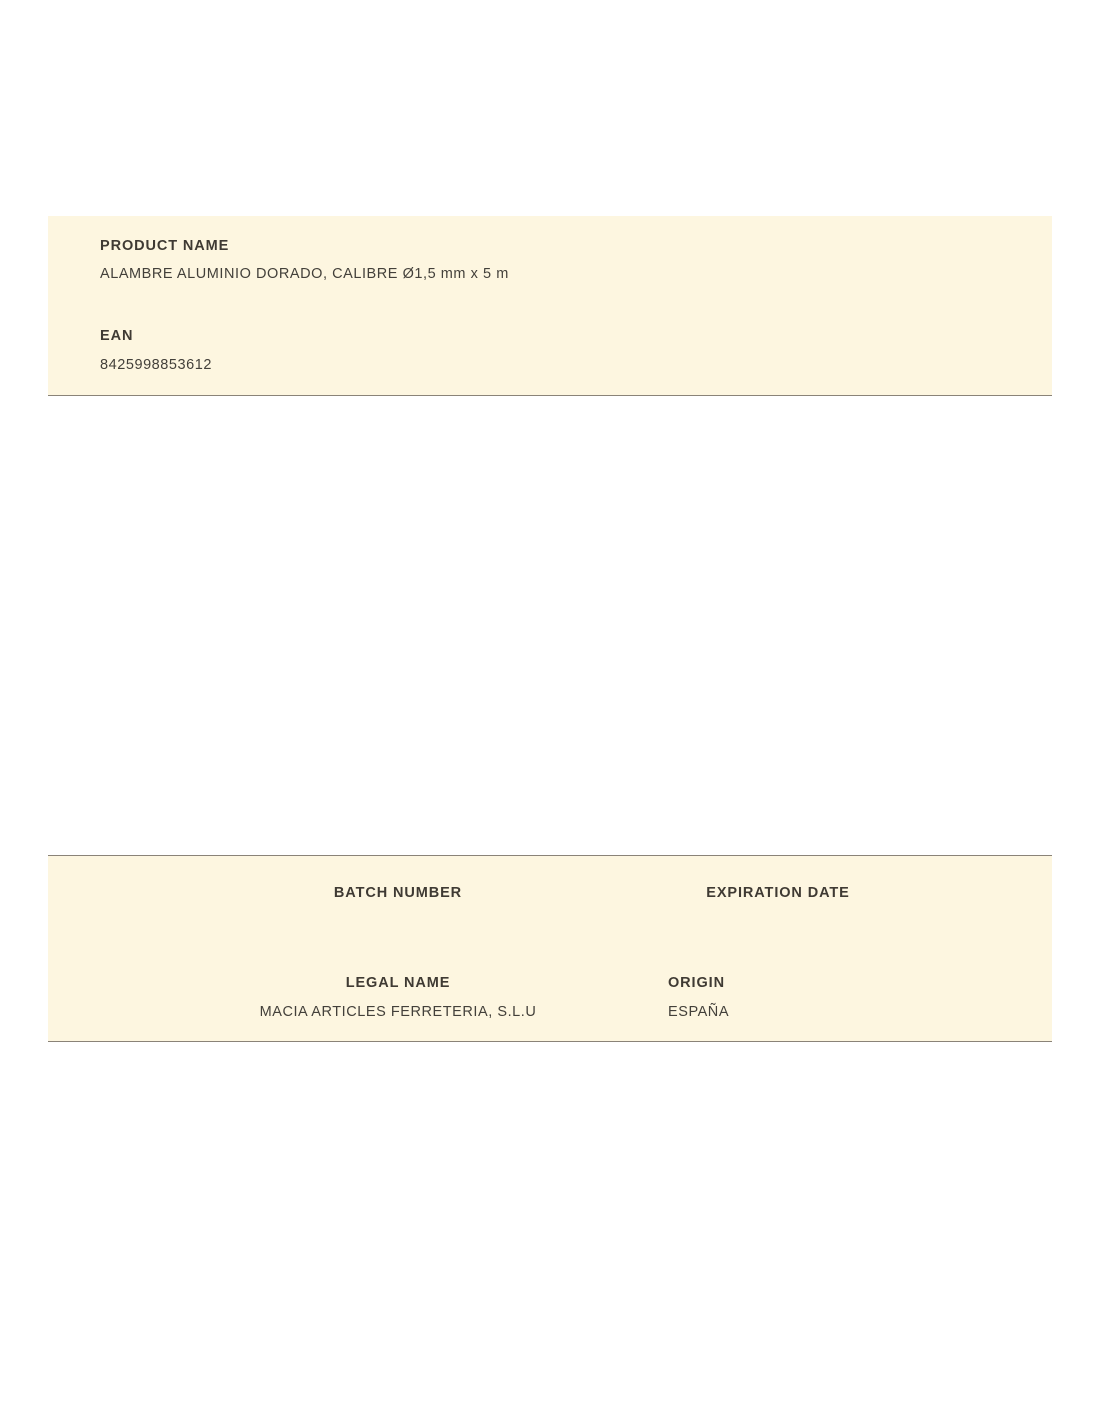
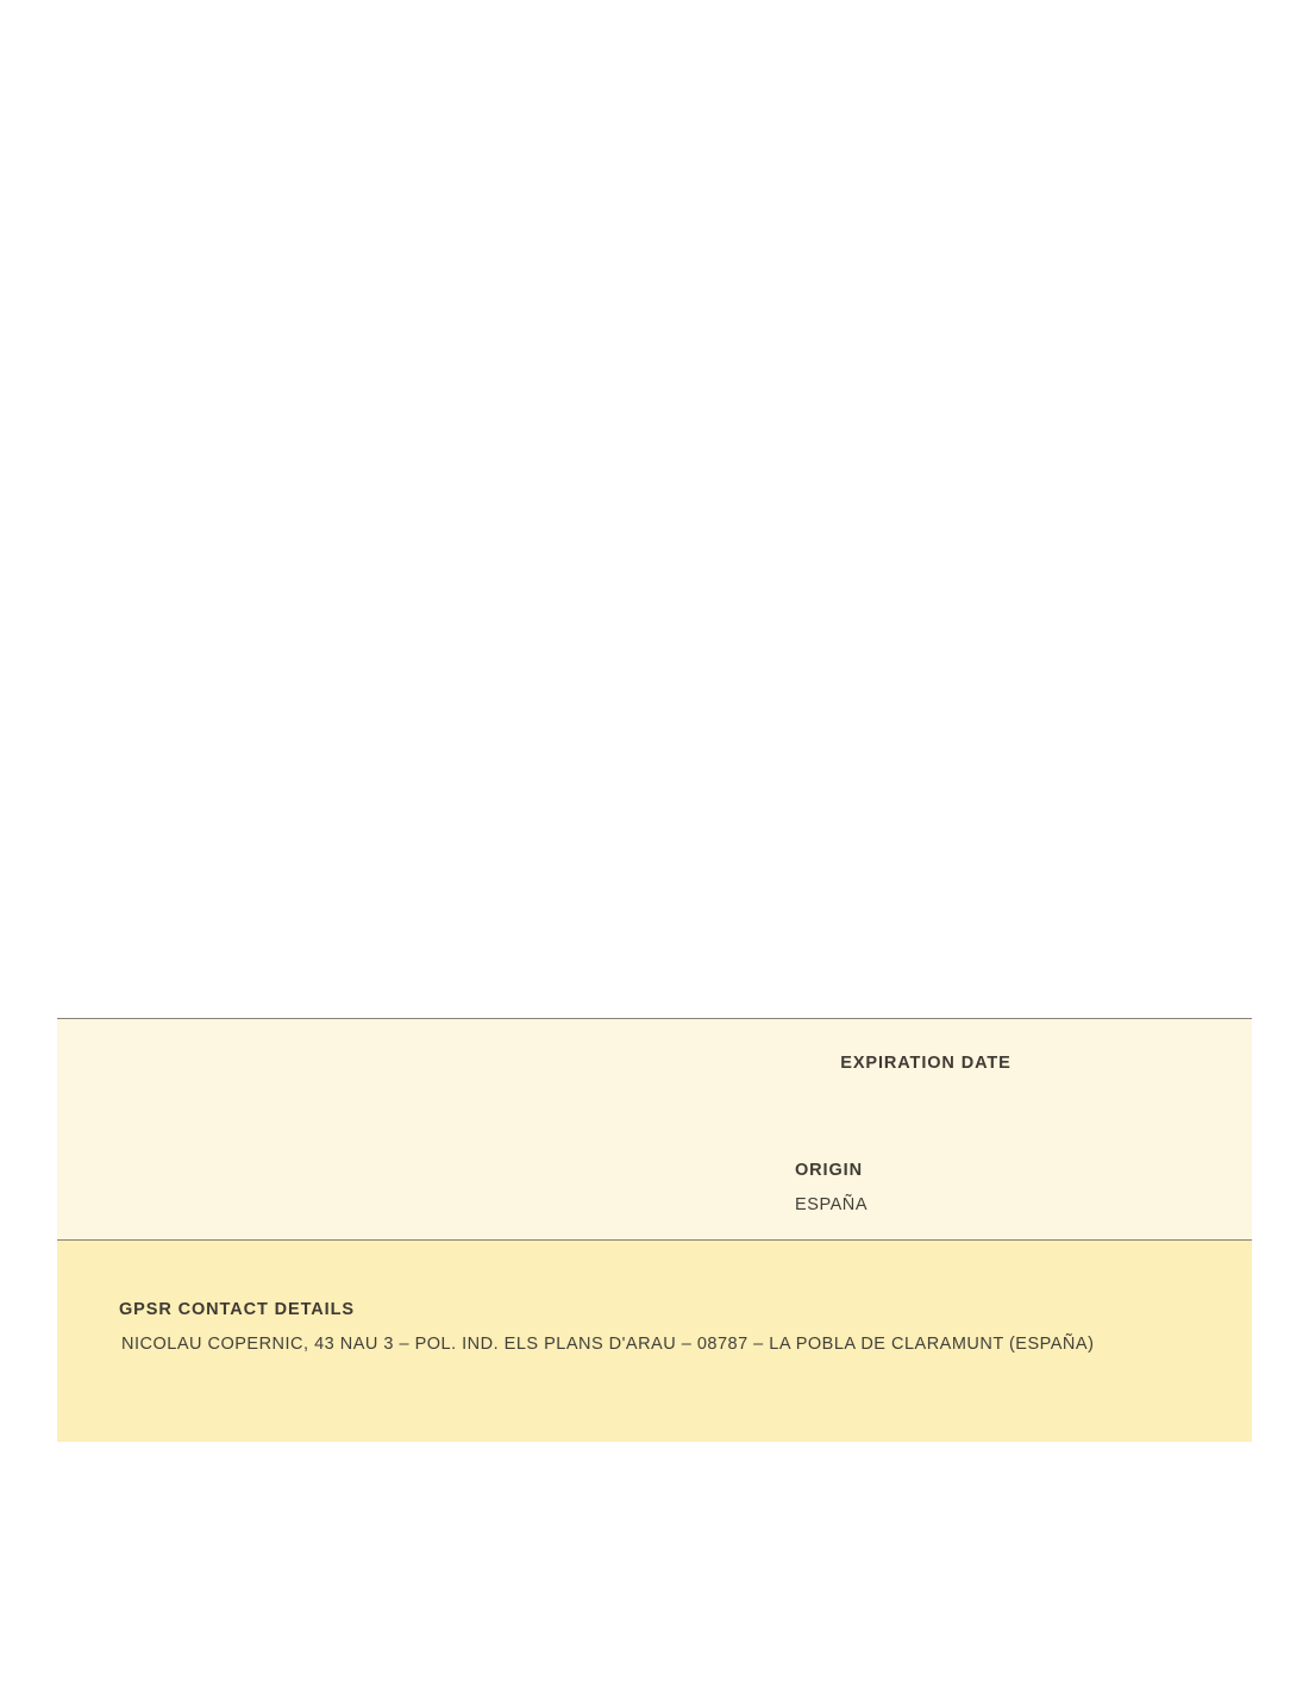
- PRODUCT NAME
- ALAMBRE ALUMINIO DORADO, CALIBRE Ø1,5 mm x 5 m
- EAN
- 8425998853612
- BATCH NUMBER
  EXPIRATION DATE
- LEGAL NAME
- MACIA ARTICLES FERRETERIA, S.L.U
  ORIGIN
  ESPAÑA
+ GPSR CONTACT DETAILS
+ NICOLAU COPERNIC, 43 NAU 3 – POL. IND. ELS PLANS D'ARAU – 08787 – LA POBLA DE CLARAMUNT (ESPAÑA)
